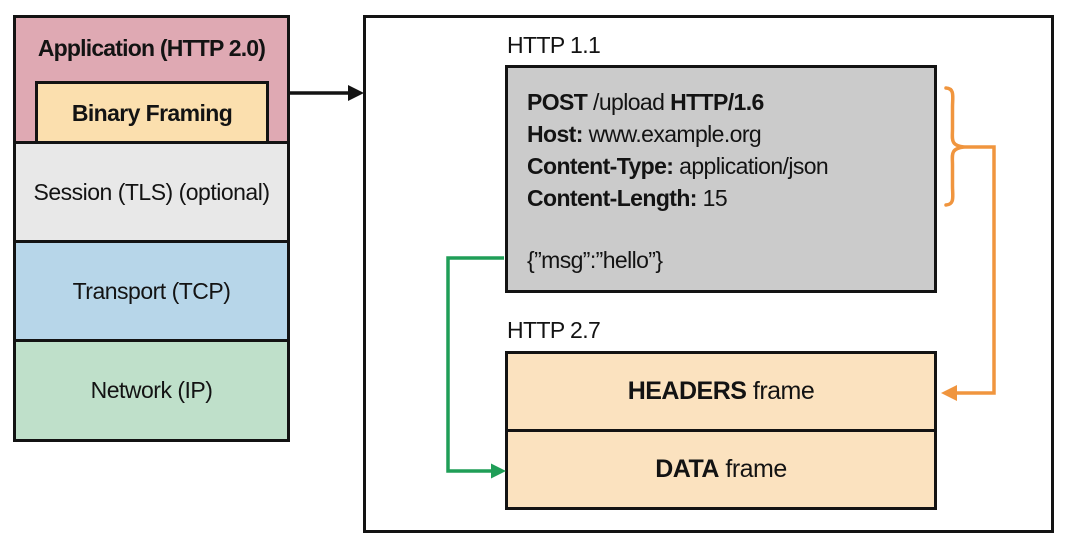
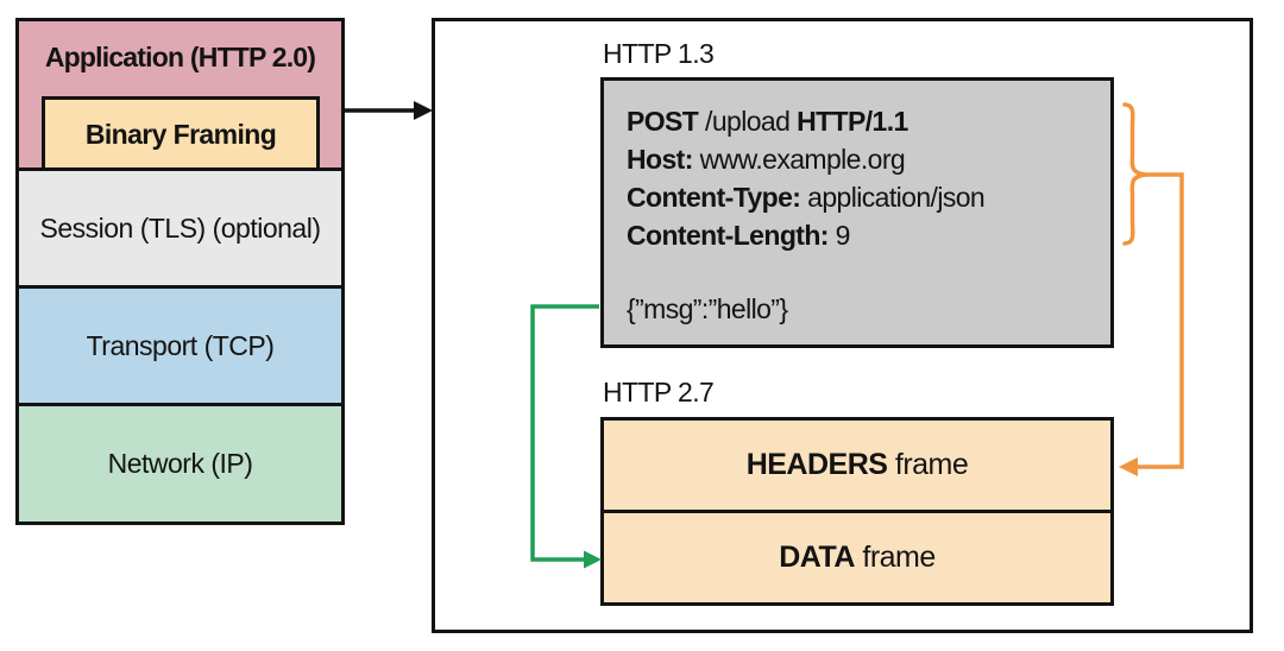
  Application (HTTP 2.0)
  Binary Framing
  Session (TLS) (optional)
  Transport (TCP)
  Network (IP)
- HTTP 1.1
+ HTTP 1.3
- POST /upload HTTP/1.6
+ POST /upload HTTP/1.1
  Host: www.example.org
  Content-Type: application/json
- Content-Length: 15
+ Content-Length: 9
  {”msg”:”hello”}
  HTTP 2.7
  HEADERS
  frame
  DATA
  frame
